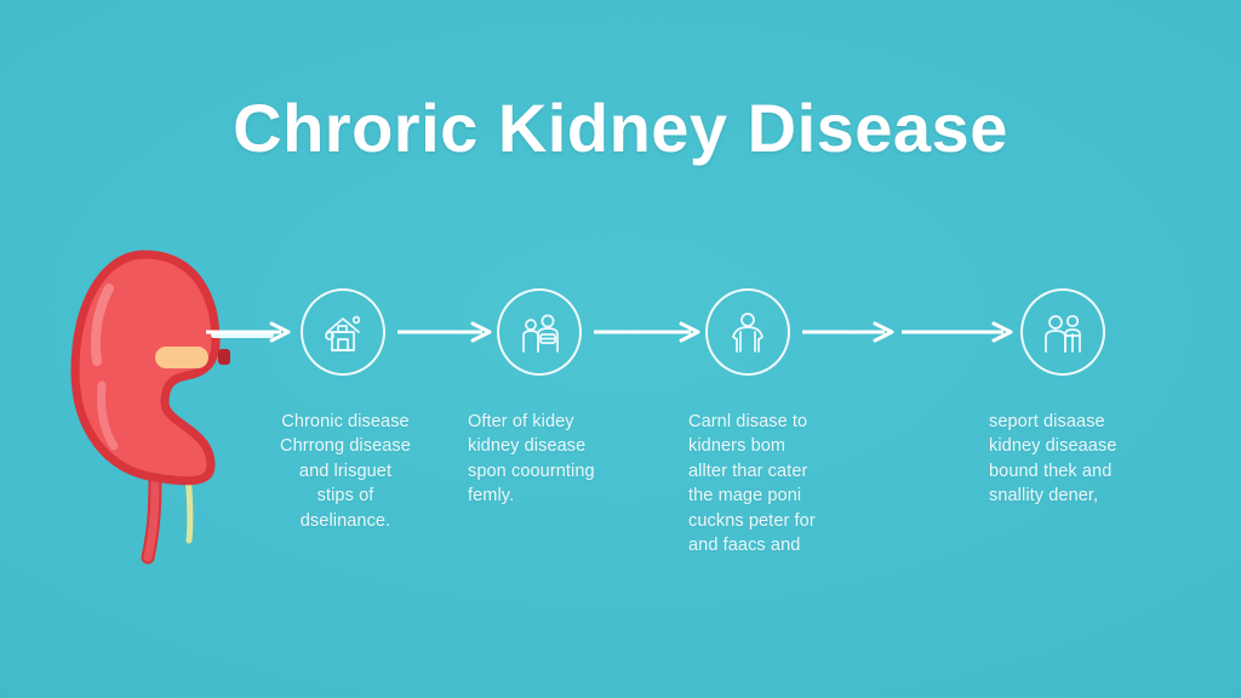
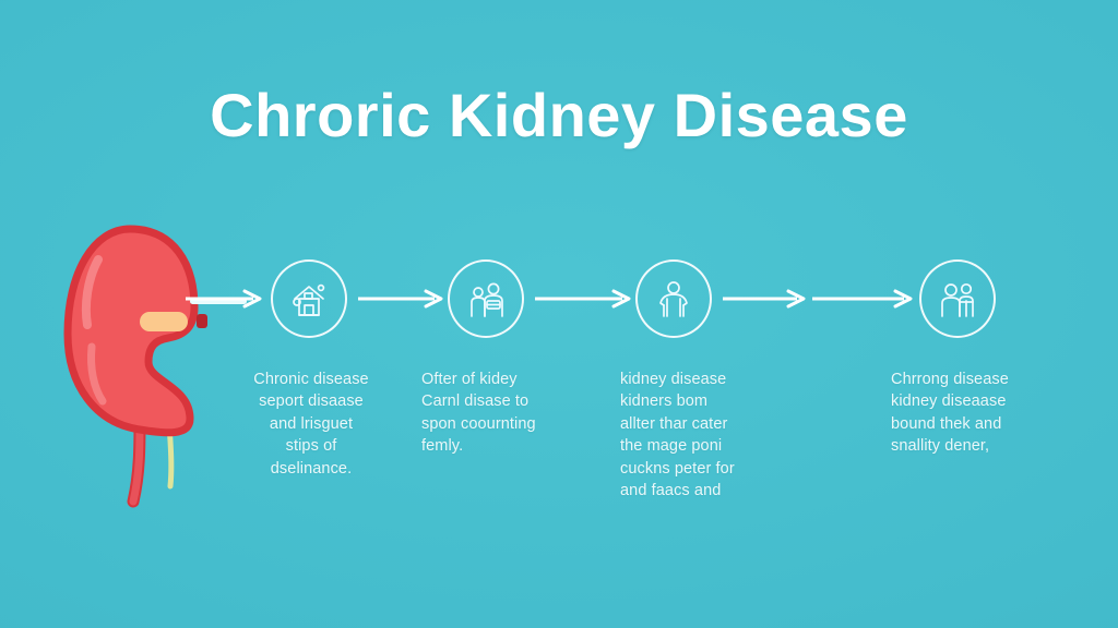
  Chroric Kidney Disease
  Chronic disease
- Chrrong disease
+ seport disaase
  and lrisguet
  stips of
  dselinance.
  Ofter of kidey
- kidney disease
+ Carnl disase to
  spon coournting
  femly.
- Carnl disase to
+ kidney disease
  kidners bom
  allter thar cater
  the mage poni
  cuckns peter for
  and faacs and
- seport disaase
+ Chrrong disease
  kidney diseaase
  bound thek and
  snallity dener,
